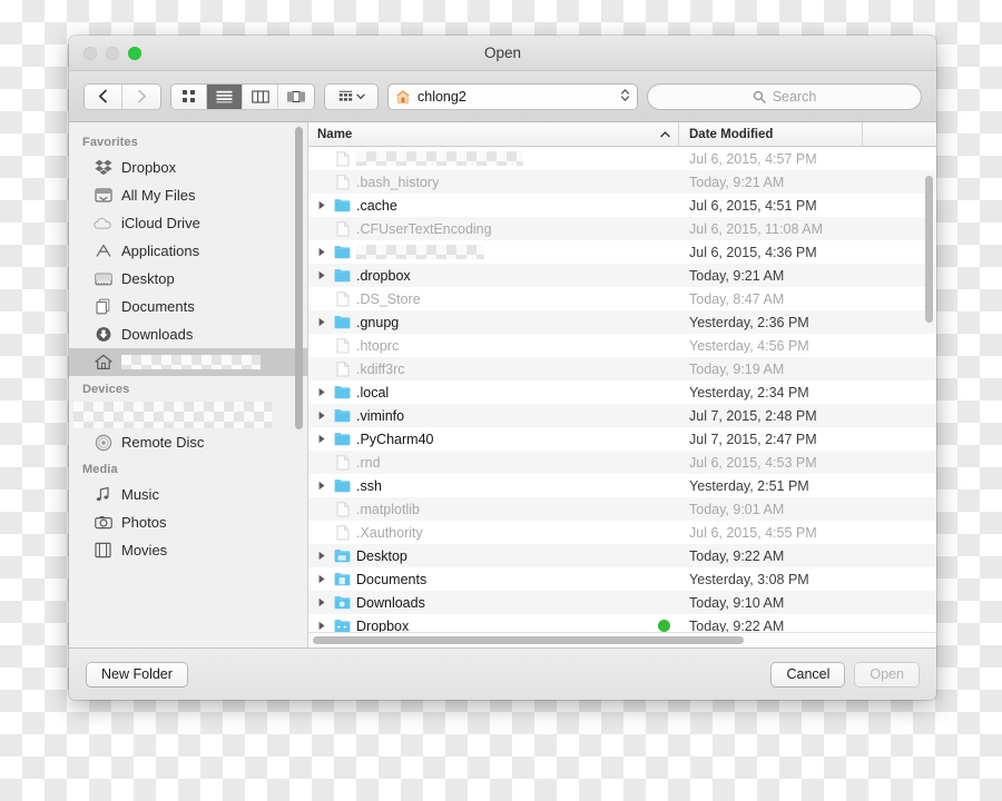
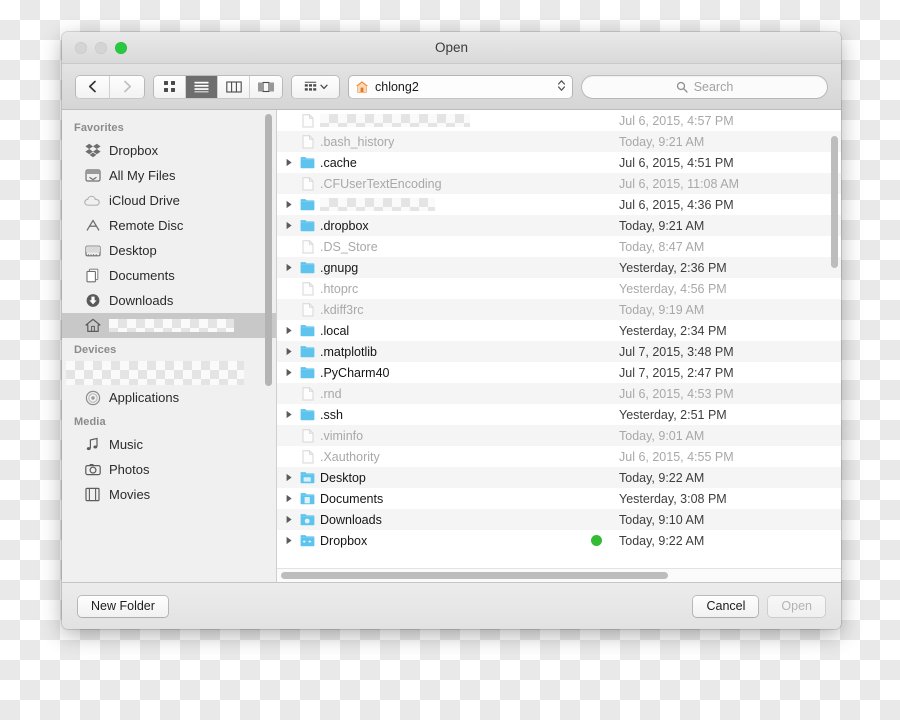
  Open
  chlong2
  Search
  Favorites
  Dropbox
  All My Files
  iCloud Drive
- Applications
+ Remote Disc
  Desktop
  Documents
  Downloads
  Devices
- Remote Disc
+ Applications
  Media
  Music
  Photos
  Movies
- Name
- Date Modified
  Jul 6, 2015, 4:57 PM
  .bash_history
  Today, 9:21 AM
  .cache
  Jul 6, 2015, 4:51 PM
  .CFUserTextEncoding
  Jul 6, 2015, 11:08 AM
  Jul 6, 2015, 4:36 PM
  .dropbox
  Today, 9:21 AM
  .DS_Store
  Today, 8:47 AM
  .gnupg
  Yesterday, 2:36 PM
  .htoprc
  Yesterday, 4:56 PM
  .kdiff3rc
  Today, 9:19 AM
  .local
  Yesterday, 2:34 PM
- .viminfo
+ .matplotlib
- Jul 7, 2015, 2:48 PM
+ Jul 7, 2015, 3:48 PM
  .PyCharm40
  Jul 7, 2015, 2:47 PM
  .rnd
  Jul 6, 2015, 4:53 PM
  .ssh
  Yesterday, 2:51 PM
- .matplotlib
+ .viminfo
  Today, 9:01 AM
  .Xauthority
  Jul 6, 2015, 4:55 PM
  Desktop
  Today, 9:22 AM
  Documents
  Yesterday, 3:08 PM
  Downloads
  Today, 9:10 AM
  Dropbox
  Today, 9:22 AM
  New Folder
  Cancel
  Open
